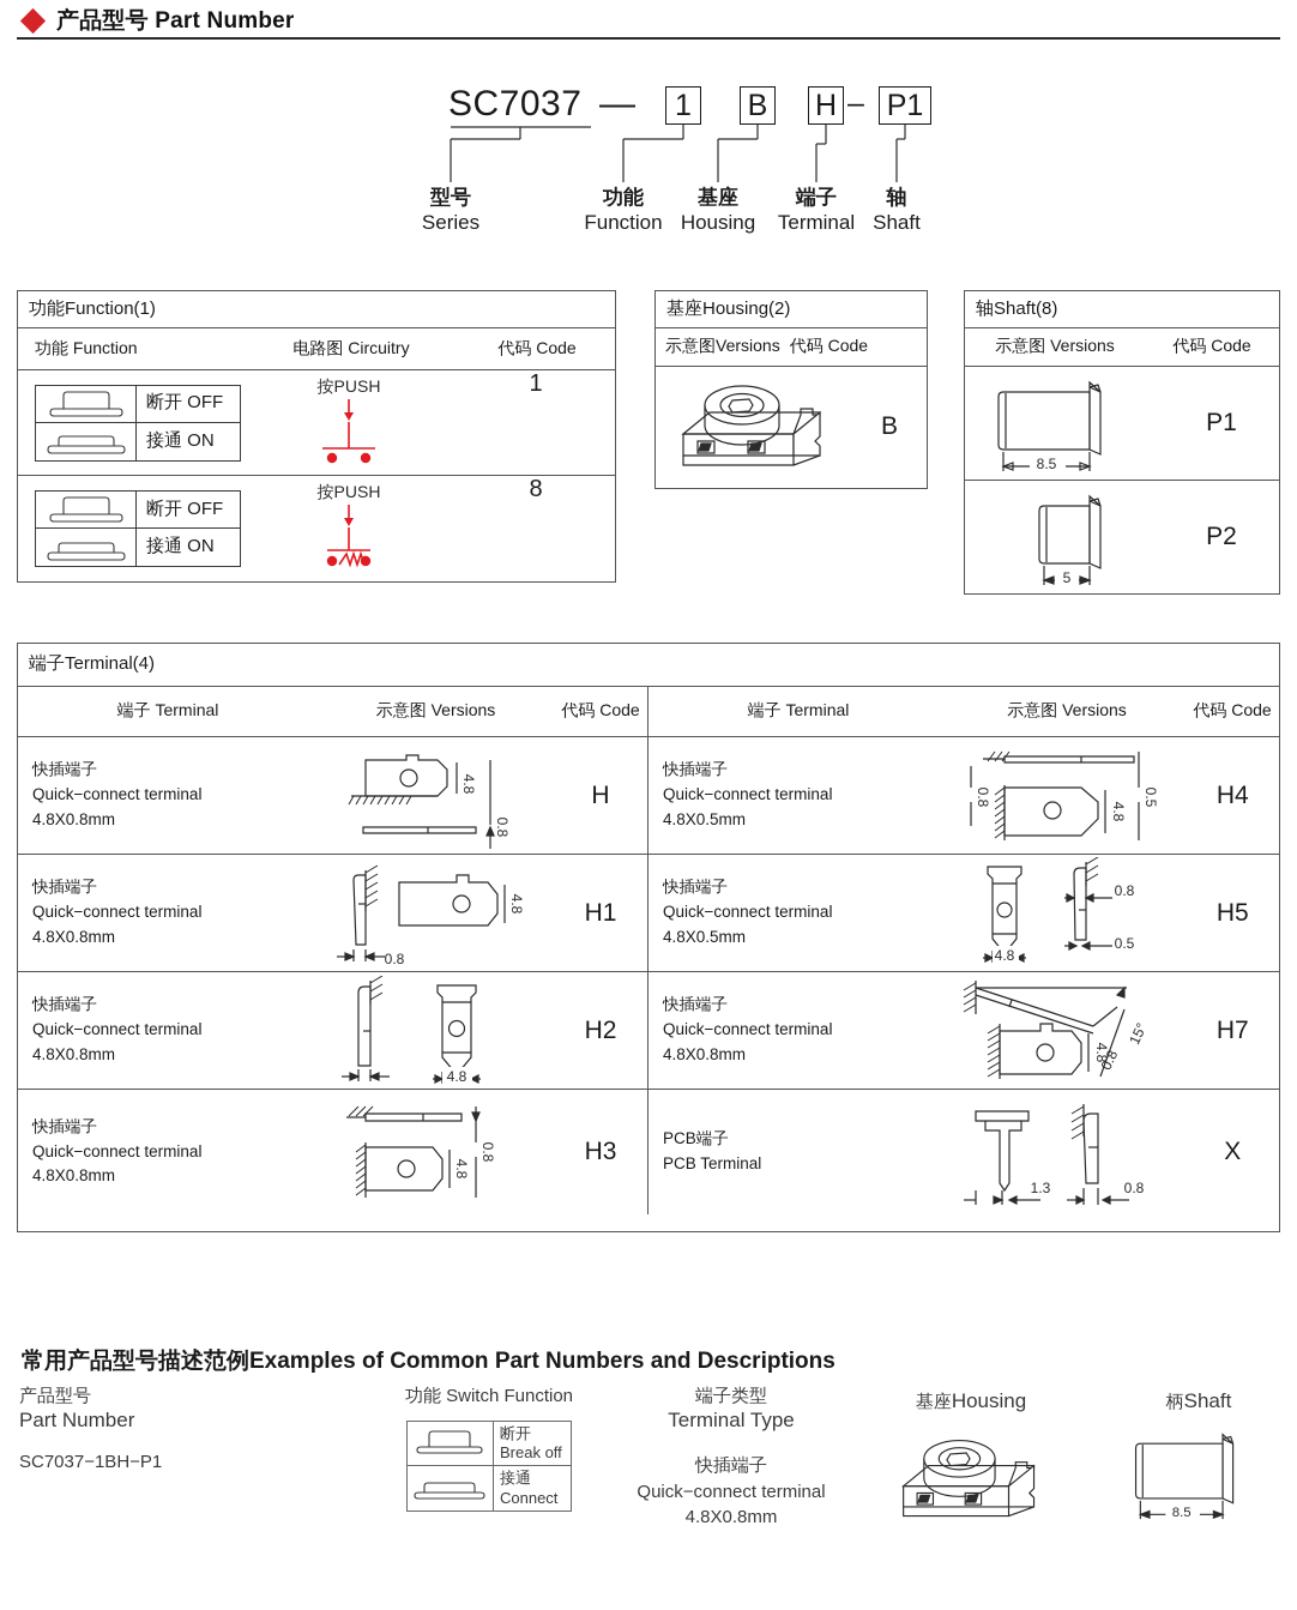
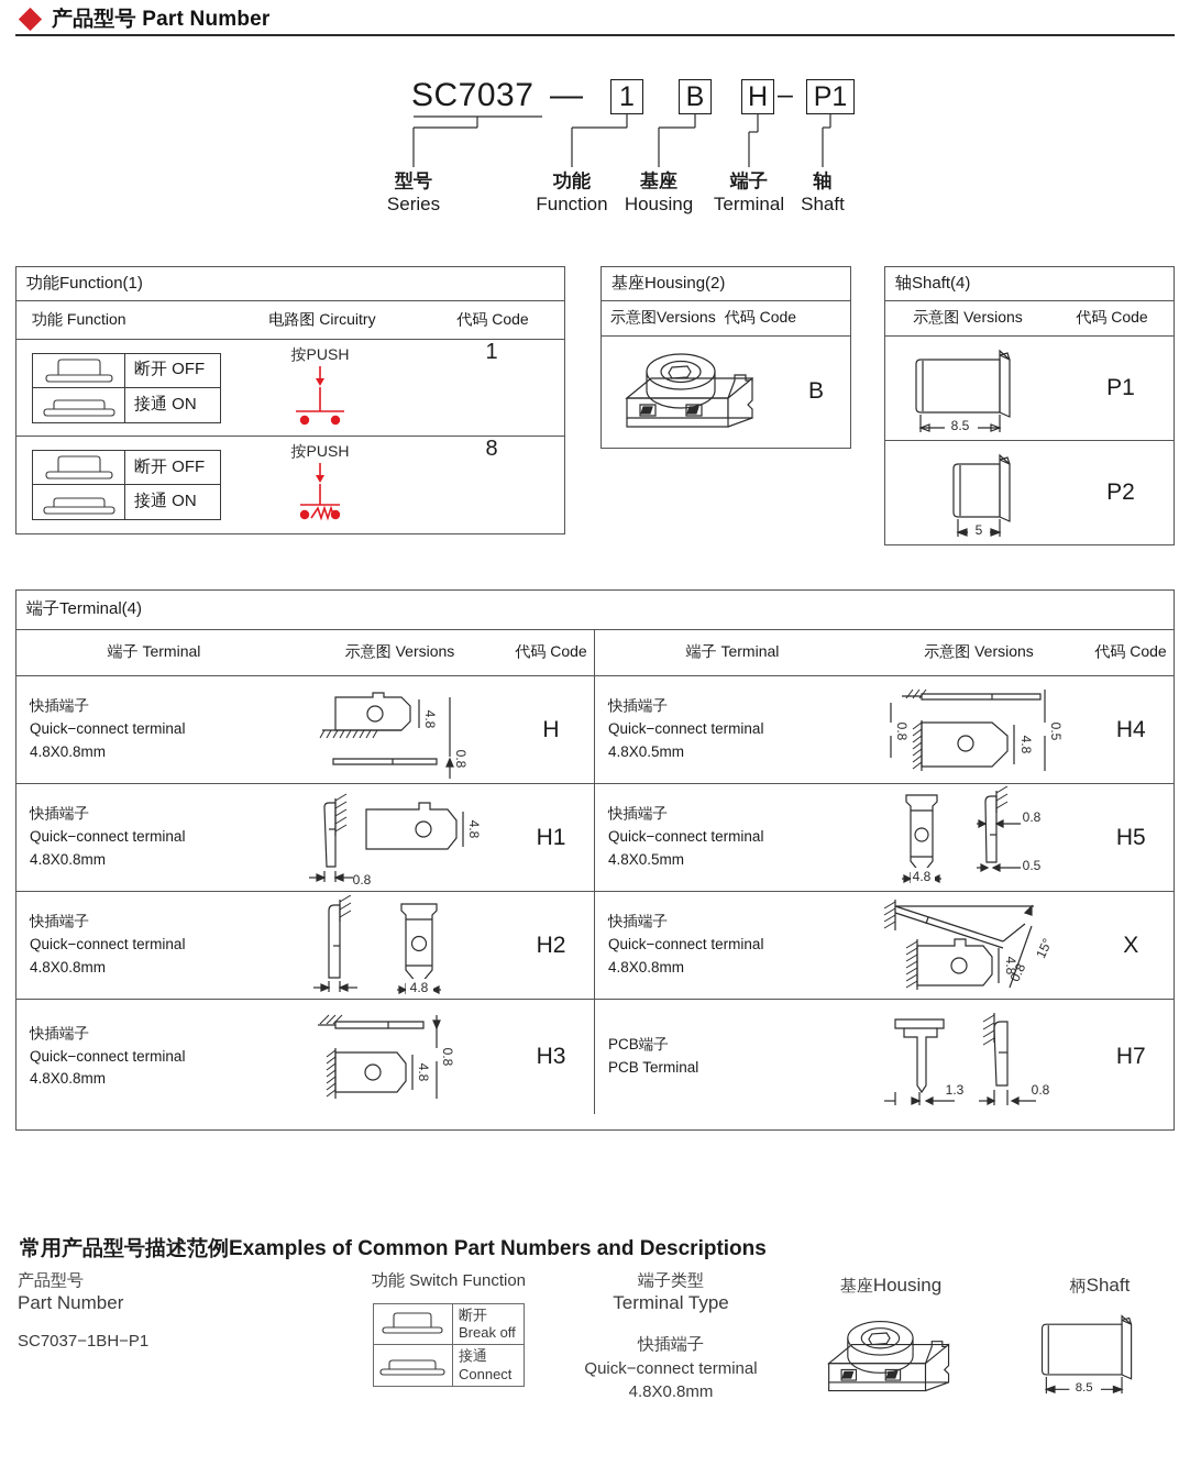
  产品型号 Part Number
  SC7037
  —
  1
  B
  H
  –
  P1
  型号
  Series
  功能
  Function
  基座
  Housing
  端子
  Terminal
  轴
  Shaft
  功能Function(1)
  功能 Function
  电路图 Circuitry
  代码 Code
  断开 OFF
  接通 ON
  按PUSH
  1
  断开 OFF
  接通 ON
  按PUSH
  8
  基座Housing(2)
  示意图Versions
  代码 Code
  B
- 轴Shaft(8)
+ 轴Shaft(4)
  示意图 Versions
  代码 Code
  8.5
  P1
  5
  P2
  端子Terminal(4)
  端子 Terminal
  示意图 Versions
  代码 Code
  端子 Terminal
  示意图 Versions
  代码 Code
  快插端子
  Quick−connect terminal
  4.8X0.8mm
  H
  快插端子
  Quick−connect terminal
  4.8X0.5mm
  H4
  快插端子
  Quick−connect terminal
  4.8X0.8mm
  0.8
  H1
  快插端子
  Quick−connect terminal
  4.8X0.5mm
  4.8
  0.8
  0.5
  H5
  快插端子
  Quick−connect terminal
  4.8X0.8mm
  4.8
  H2
  快插端子
  Quick−connect terminal
  4.8X0.8mm
- H7
+ X
  快插端子
  Quick−connect terminal
  4.8X0.8mm
  H3
  PCB端子
  PCB Terminal
  1.3
  0.8
- X
+ H7
  常用产品型号描述范例Examples of Common Part Numbers and Descriptions
  产品型号
  Part Number
  SC7037−1BH−P1
  功能 Switch Function
  断开
  Break off
  接通
  Connect
  端子类型
  Terminal Type
  快插端子
  Quick−connect terminal
  4.8X0.8mm
  基座Housing
  柄Shaft
  8.5
